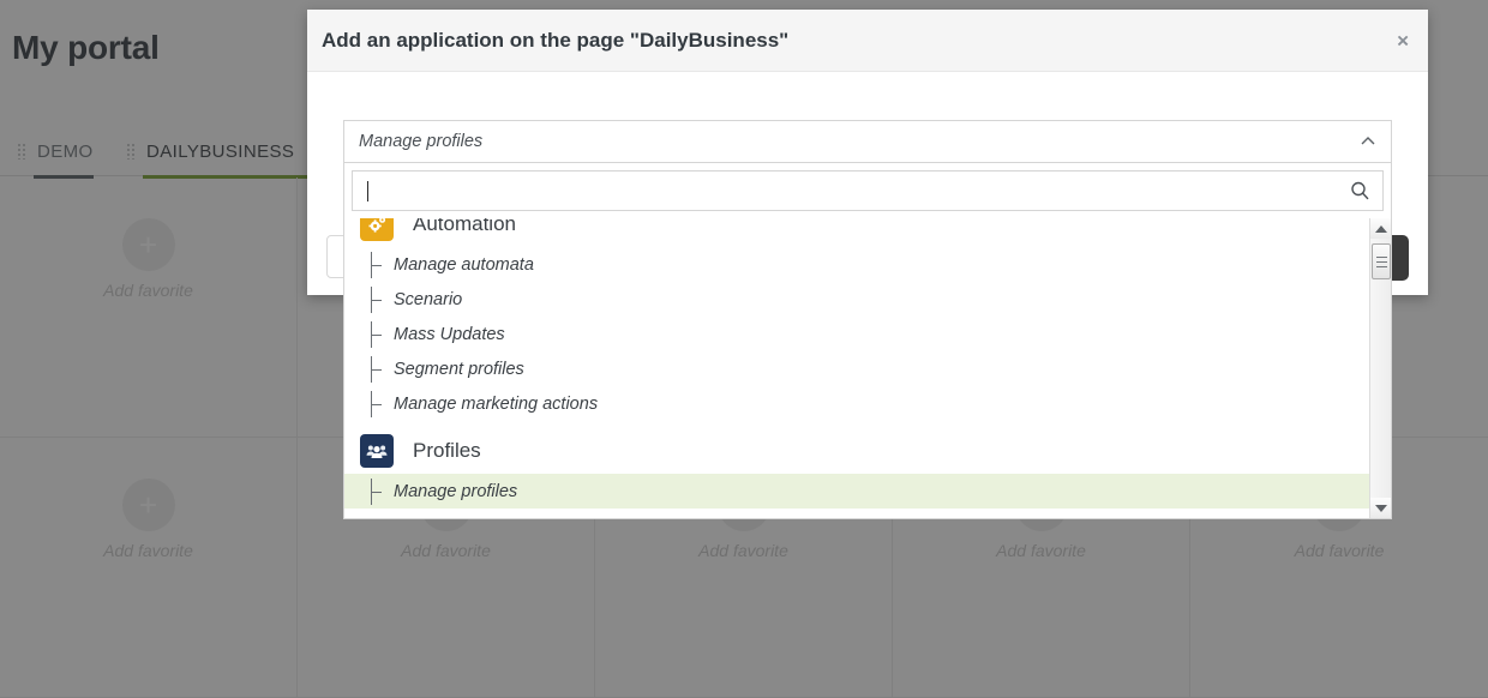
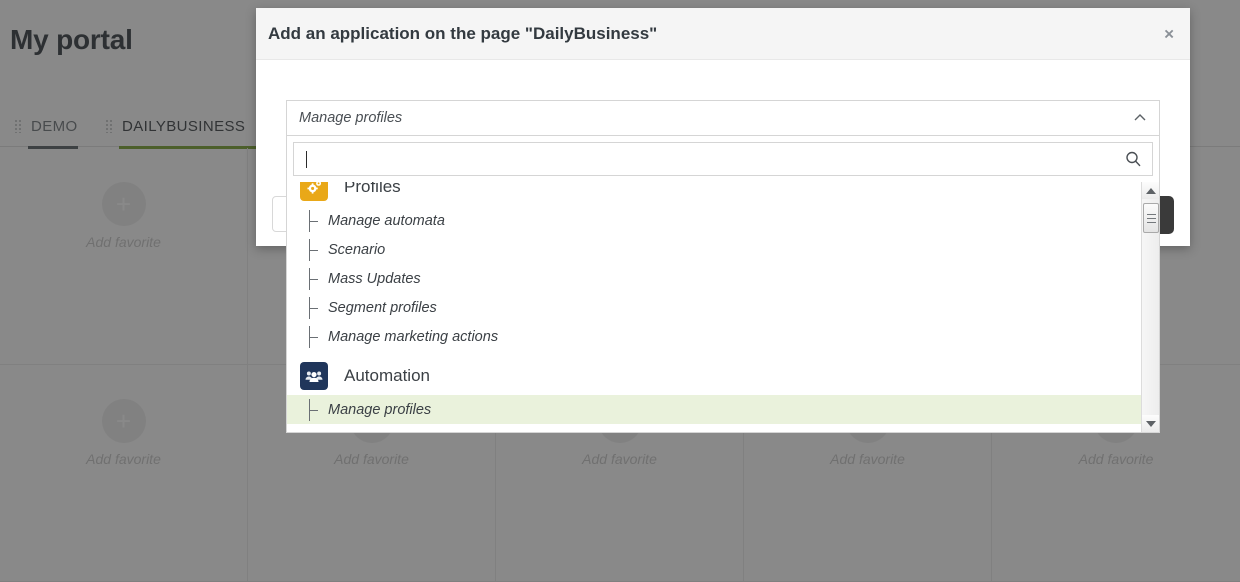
  My portal
  DEMO
  DAILYBUSINESS
  Add favorite
  Add favorite
  Add favorite
  Add favorite
  Add favorite
  Add favorite
  Add an application on the page "DailyBusiness"
  ×
  Manage profiles
- Automation
+ Profiles
  Manage automata
  Scenario
  Mass Updates
  Segment profiles
  Manage marketing actions
- Profiles
+ Automation
  Manage profiles
